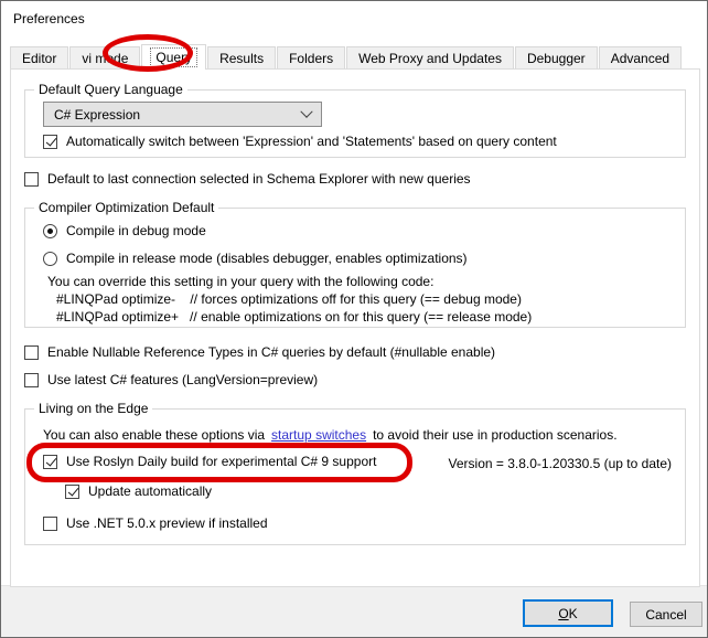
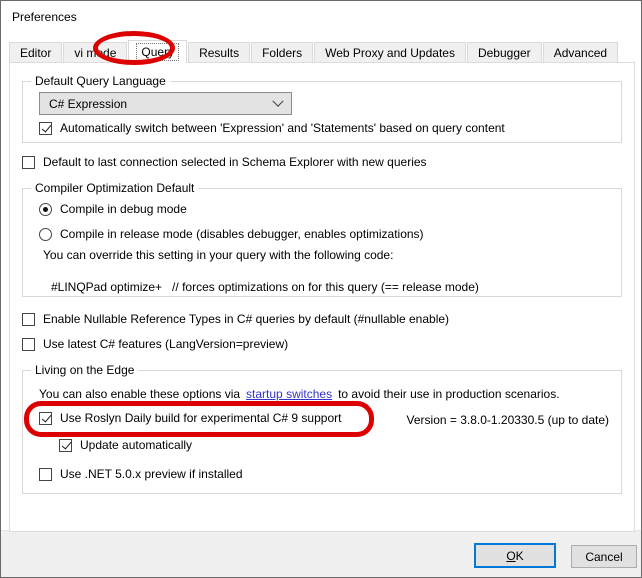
  Preferences
  Editor
  vi mode
  Query
  Results
  Folders
  Web Proxy and Updates
  Debugger
  Advanced
  Default Query Language
  C# Expression
  Automatically switch between 'Expression' and 'Statements' based on query content
  Default to last connection selected in Schema Explorer with new queries
  Compiler Optimization Default
  Compile in debug mode
  Compile in release mode (disables debugger, enables optimizations)
  You can override this setting in your query with the following code:
- #LINQPad optimize- // forces optimizations off for this query (== debug mode)
- #LINQPad optimize+ // enable optimizations on for this query (== release mode)
+ #LINQPad optimize+ // forces optimizations on for this query (== release mode)
  Enable Nullable Reference Types in C# queries by default (#nullable enable)
  Use latest C# features (LangVersion=preview)
  Living on the Edge
  You can also enable these options via startup switches to avoid their use in production scenarios.
  Use Roslyn Daily build for experimental C# 9 support
  Version = 3.8.0-1.20330.5 (up to date)
  Update automatically
  Use .NET 5.0.x preview if installed
  OK
  Cancel
